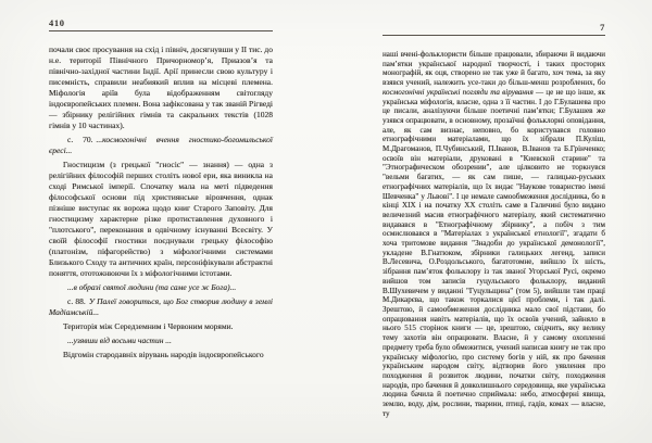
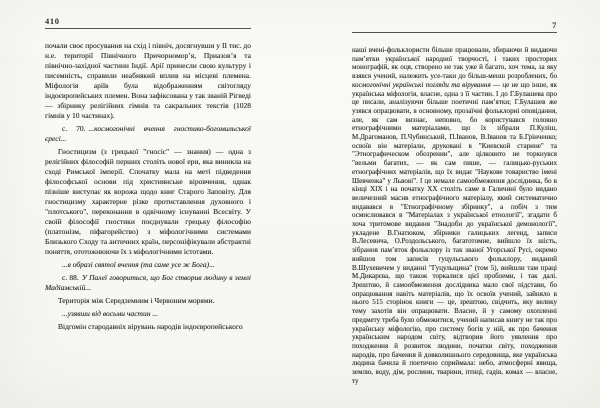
  410
  почали своє просування на схід і північ, досягнувши у II тис. до н.е. території Північного Причорномор’я, Приазов’я та північно-західної частини Індії. Арії принесли свою культуру і писемність, справили неабиякий вплив на місцеві племена. Міфологія аріїв була відображенням світогляду індоєвропейських племен. Вона зафіксована у так званій Рігведі — збірнику релігійних гімнів та сакральних текстів (1028 гімнів у 10 частинах).
  с. 70. ...космогонічні вчення гностико-богомильської єресі...
  Гностицизм (з грецької "гносіс" — знання) — одна з релігійних філософій перших століть нової ери, яка виникла на сході Римської імперії. Спочатку мала на меті підведення філософської основи під християнське віровчення, однак пізніше виступає як ворожа щодо книг Старого Заповіту. Для гностицизму характерне різке протиставлення духовного і "плотського", переконання в одвічному існуванні Всесвіту. У своїй філософії гностики поєднували грецьку філософію (платонізм, піфагорейство) з міфологічними системами Близького Сходу та античних країн, персоніфікували абстрактні поняття, ототожнюючи їх з міфологічними істотами.
- ...в образі святої людини (та саме усе ж Бога)...
+ ...в образі святої вчення (та саме усе ж Бога)...
  с. 88. У Палеї говориться, що Бог створив людину в землі Мадіамській...
  Територія між Середземним і Червоним морями.
  ...узявши від восьми частин ...
  Відгомін стародавніх вірувань народів індоєвропейського
  7
  наші вчені-фольклористи більше працювали, збираючи й видаючи пам’ятки української народної творчості, і таких просторих монографій, як оця, створено не так уже й багато, хоч тема, за яку взявся учений, належить усе-таки до більш-менш розроблених, бо космогонічні українські погляди та вірування — це не що інше, як українська міфологія, власне, одна з її частин. І до Г.Булашева про це писали, аналізуючи більше поетичні пам’ятки; Г.Булашев же узявся опрацювати, в основному, прозаїчні фольклорні оповідання, але, як сам визнає, неповно, бо користувався головно етнографічними матеріалами, що їх зібрали П.Куліш, М.Драгоманов, П.Чубинський, П.Іванов, В.Іванов та Б.Грінченко; освоїв він матеріали, друковані в "Киевской старине" та "Этнографическом обозрении", але цілковито не торкнувся "вельми багатих, — як сам пише, — галицько-руських етнографічних матеріалів, що їх видає "Наукове товариство імені Шевченка" у Львові". І це немале самообмеження дослідника, бо в кінці XIX і на початку XX століть саме в Галичині було видано величезний масив етнографічного матеріалу, який систематично видавався в "Етнографічному збірнику", а побіч з тим осмислювався в "Матеріалах з української етнології", згадати б хоча тритомове видання "Знадоби до української демонології", укладене В.Гнатюком, збірники галицьких легенд, записи В.Лесевича, О.Роздольського, багатотомне, вийшло їх шість, зібрання пам’яток фольклору із так званої Угорської Русі, окремо В.Шухевичем у виданні "Гуцульщина" (том 5), вийшли там праці М.Дикарєва, що також торкалися цієї проблеми, і так далі. Зрештою, й самообмеження дослідника мало свої підстави, бо опрацювання навіть матеріалів, що їх освоїв учений, зайняло в нього 515 сторінок книги — це, зрештою, свідчить, яку велику тему захотів він опрацювати. Власне, й у самому охопленні предмету треба було обмежитися, учений написав книгу не так про українську міфологію, про систему богів у ній, як про бачення українським народом світу, відтворив його уявлення про походження й розвиток людини, початки світу, походження народів, про бачення й довколишнього середовища, яке українська людина бачила й поетично сприймала: небо, атмосферні явища, землю, воду, дім, рослини, тварини, птиці, гадів, комах — власне, ту
